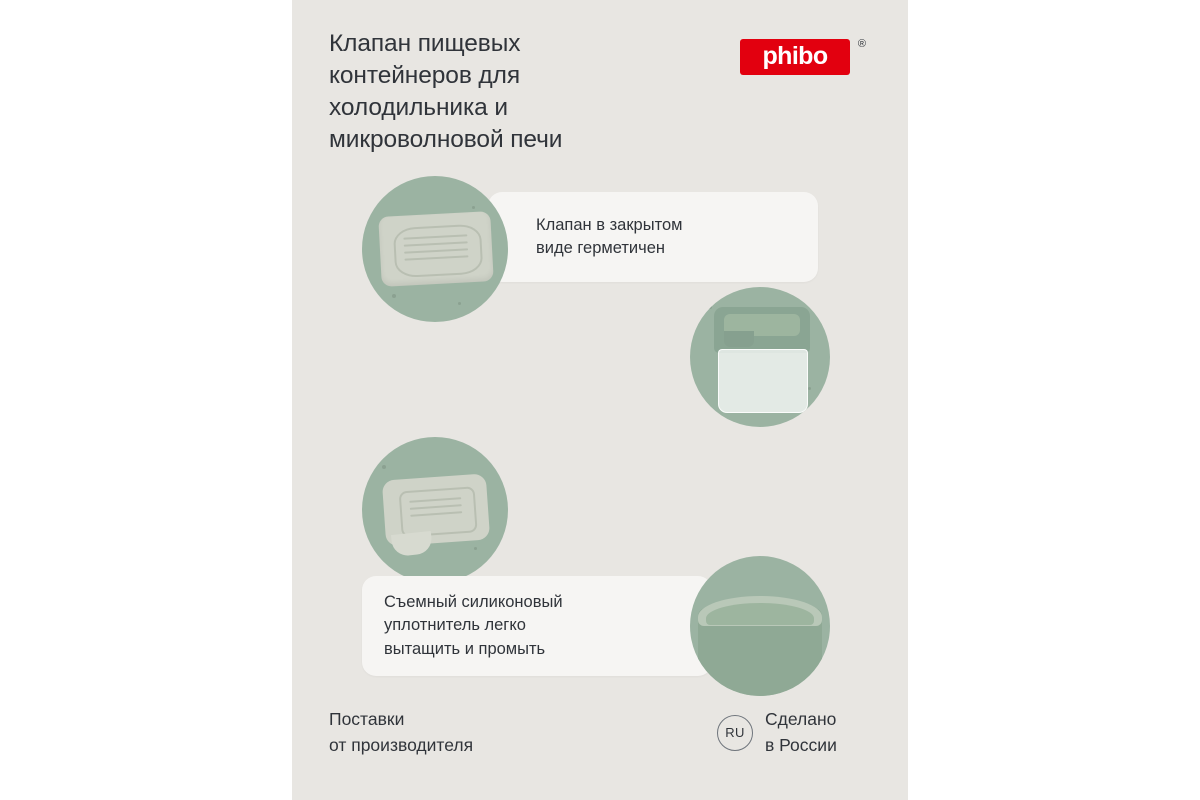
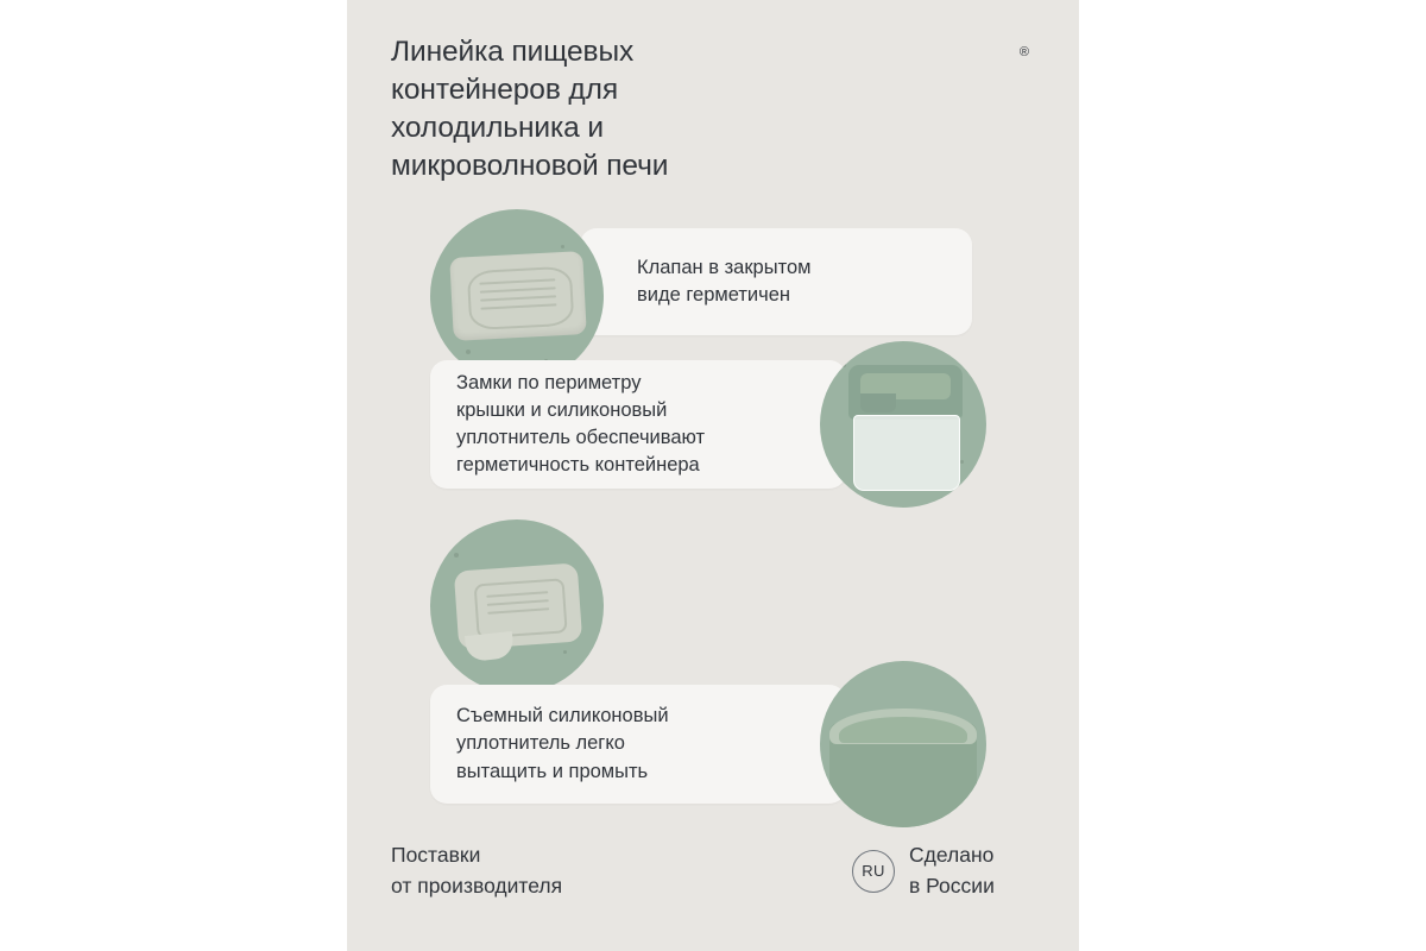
- Клапан пищевых контейнеров для холодильника и микроволновой печи
+ Линейка пищевых контейнеров для холодильника и микроволновой печи
- phibo
  ®
  Клапан в закрытом
  виде герметичен
+ Замки по периметру
+ крышки и силиконовый
+ уплотнитель обеспечивают
+ герметичность контейнера
  Съемный силиконовый
  уплотнитель легко
  вытащить и промыть
  Поставки
  от производителя
  RU
  Сделано
  в России
